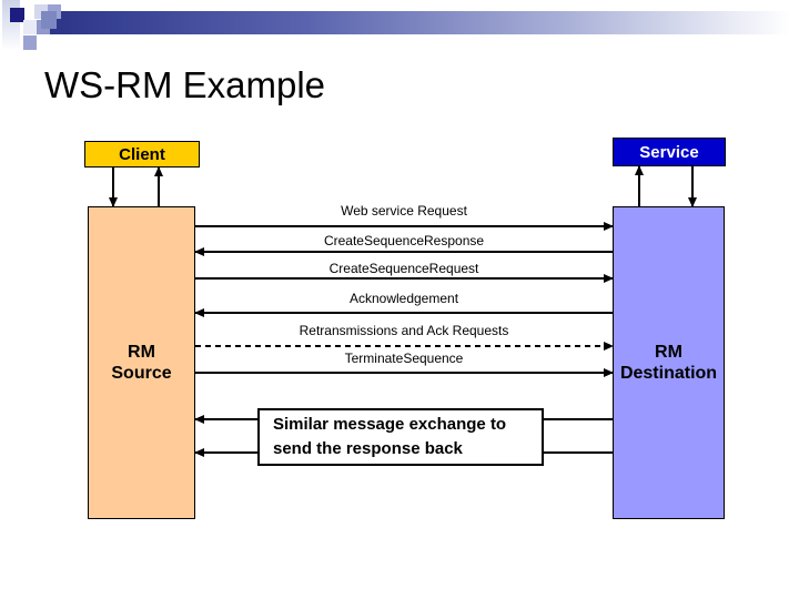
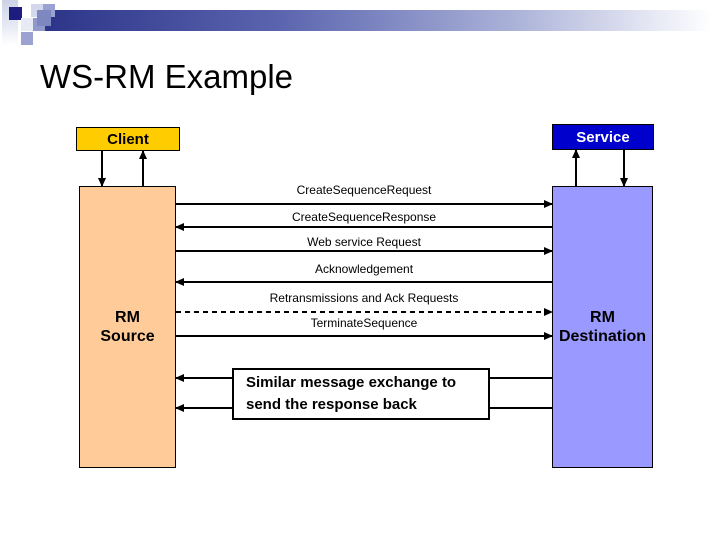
  WS-RM Example
  Client
  Service
  RM
  Source
  RM
  Destination
- Web service Request
+ CreateSequenceRequest
  CreateSequenceResponse
- CreateSequenceRequest
+ Web service Request
  Acknowledgement
  Retransmissions and Ack Requests
  TerminateSequence
  Similar message exchange to
  send the response back
